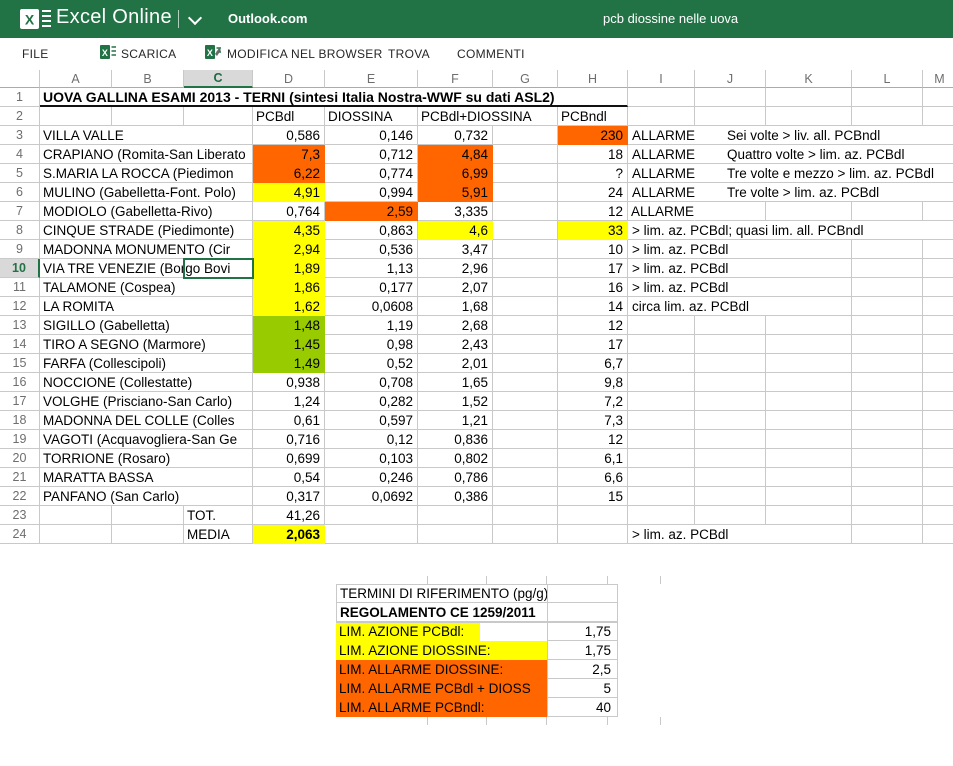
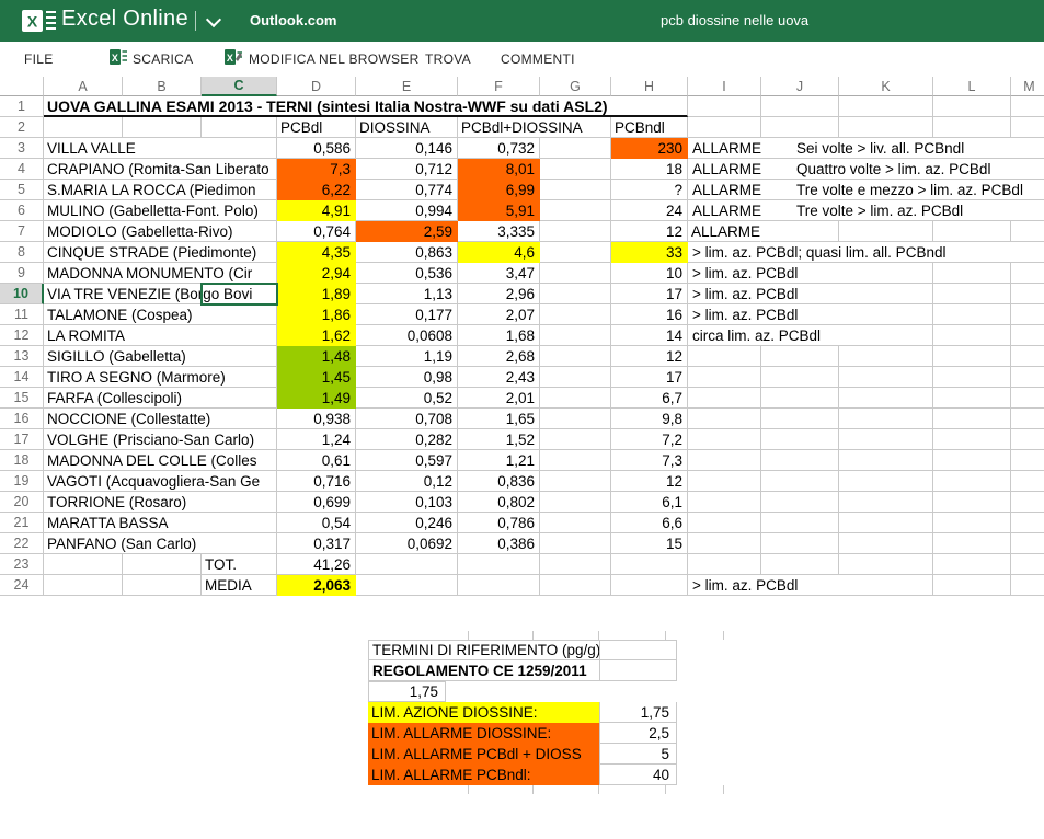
  X
  Excel Online
  Outlook.com
  pcb diossine nelle uova
  FILE
  X
  SCARICA
  X
  MODIFICA NEL BROWSER
  TROVA
  COMMENTI
  A
  B
  C
  D
  E
  F
  G
  H
  I
  J
  K
  L
  M
  1
  UOVA GALLINA ESAMI 2013 - TERNI (sintesi Italia Nostra-WWF su dati ASL2)
  2
  PCBdl
  DIOSSINA
  PCBdl+DIOSSINA
  PCBndl
  3
  VILLA VALLE
  0,586
  0,146
  0,732
  230
  ALLARME
  Sei volte > liv. all. PCBndl
  4
  CRAPIANO (Romita-San Liberato
  7,3
  0,712
- 4,84
+ 8,01
  18
  ALLARME
  Quattro volte > lim. az. PCBdl
  5
  S.MARIA LA ROCCA (Piedimon
  6,22
  0,774
  6,99
  ?
  ALLARME
  Tre volte e mezzo > lim. az. PCBdl
  6
  MULINO (Gabelletta-Font. Polo)
  4,91
  0,994
  5,91
  24
  ALLARME
  Tre volte > lim. az. PCBdl
  7
  MODIOLO (Gabelletta-Rivo)
  0,764
  2,59
  3,335
  12
  ALLARME
  8
  CINQUE STRADE (Piedimonte)
  4,35
  0,863
  4,6
  33
  > lim. az. PCBdl; quasi lim. all. PCBndl
  9
  MADONNA MONUMENTO (Cir
  2,94
  0,536
  3,47
  10
  > lim. az. PCBdl
  10
  VIA TRE VENEZIE (Borgo Bovi
  1,89
  1,13
  2,96
  17
  > lim. az. PCBdl
  11
  TALAMONE (Cospea)
  1,86
  0,177
  2,07
  16
  > lim. az. PCBdl
  12
  LA ROMITA
  1,62
  0,0608
  1,68
  14
  circa lim. az. PCBdl
  13
  SIGILLO (Gabelletta)
  1,48
  1,19
  2,68
  12
  14
  TIRO A SEGNO (Marmore)
  1,45
  0,98
  2,43
  17
  15
  FARFA (Collescipoli)
  1,49
  0,52
  2,01
  6,7
  16
  NOCCIONE (Collestatte)
  0,938
  0,708
  1,65
  9,8
  17
  VOLGHE (Prisciano-San Carlo)
  1,24
  0,282
  1,52
  7,2
  18
  MADONNA DEL COLLE (Colles
  0,61
  0,597
  1,21
  7,3
  19
  VAGOTI (Acquavogliera-San Ge
  0,716
  0,12
  0,836
  12
  20
  TORRIONE (Rosaro)
  0,699
  0,103
  0,802
  6,1
  21
  MARATTA BASSA
  0,54
  0,246
  0,786
  6,6
  22
  PANFANO (San Carlo)
  0,317
  0,0692
  0,386
  15
  23
  TOT.
  41,26
  24
  MEDIA
  2,063
  > lim. az. PCBdl
  TERMINI DI RIFERIMENTO (pg/g)
  REGOLAMENTO CE 1259/2011
- LIM. AZIONE PCBdl:
  1,75
  LIM. AZIONE DIOSSINE:
  1,75
  LIM. ALLARME DIOSSINE:
  2,5
  LIM. ALLARME PCBdl + DIOSS
  5
  LIM. ALLARME PCBndl:
  40
